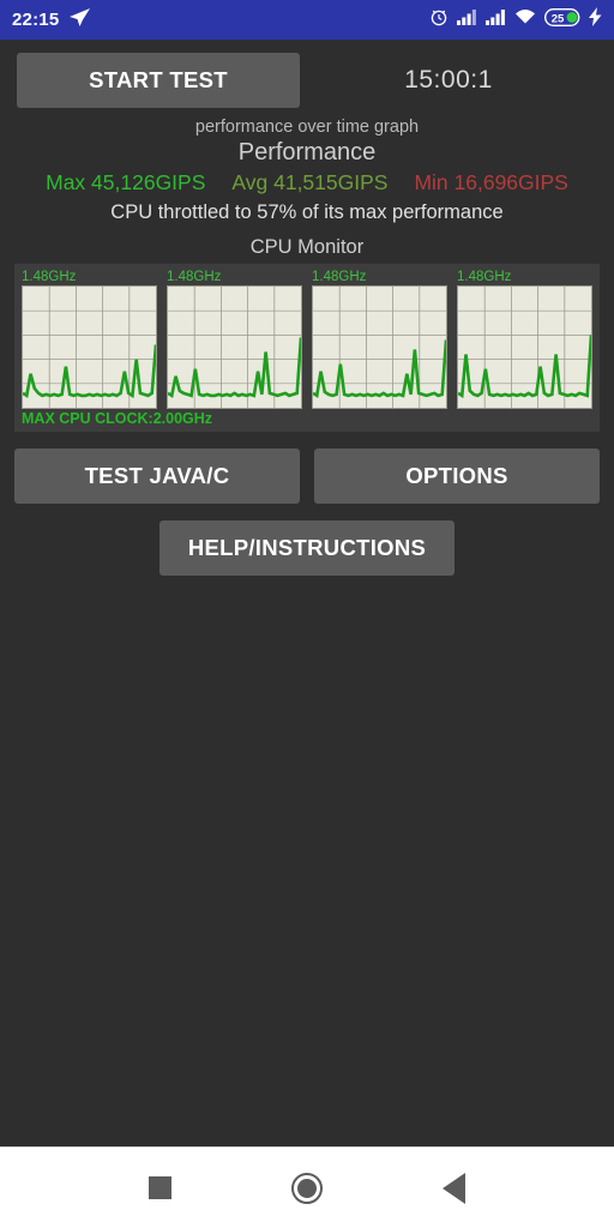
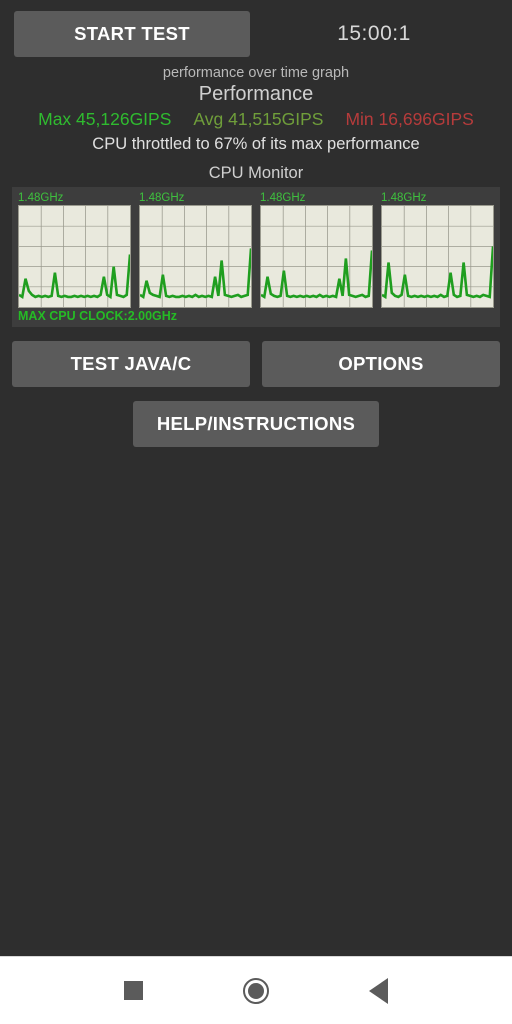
- 22:15
- 25
  START TEST
  15:00:1
  performance over time graph
  Performance
  Max 45,126GIPS
  Avg 41,515GIPS
  Min 16,696GIPS
- CPU throttled to 57% of its max performance
+ CPU throttled to 67% of its max performance
  CPU Monitor
  1.48GHz
  1.48GHz
  1.48GHz
  1.48GHz
  MAX CPU CLOCK:2.00GHz
  TEST JAVA/C
  OPTIONS
  HELP/INSTRUCTIONS
